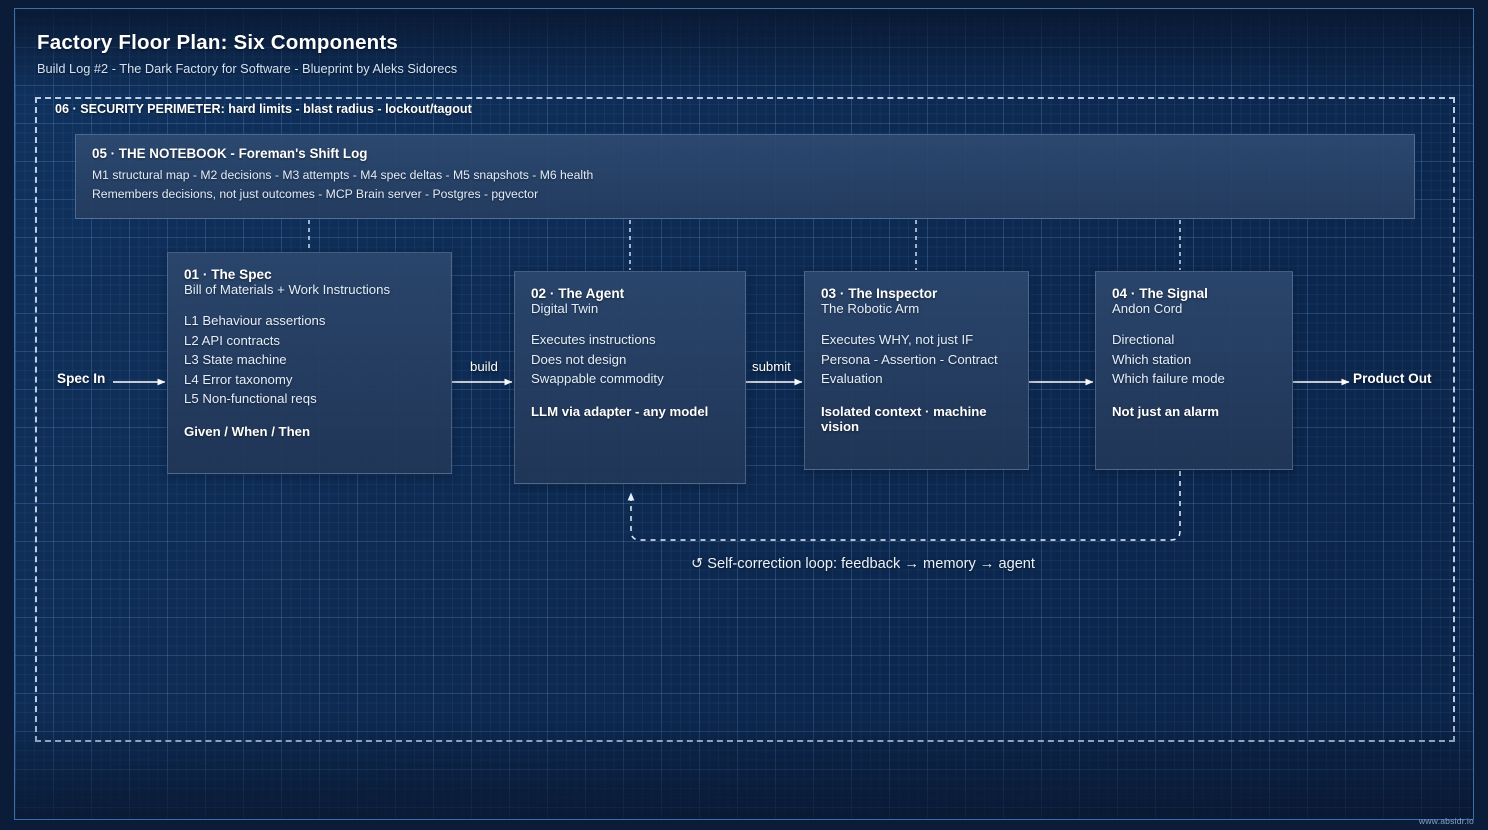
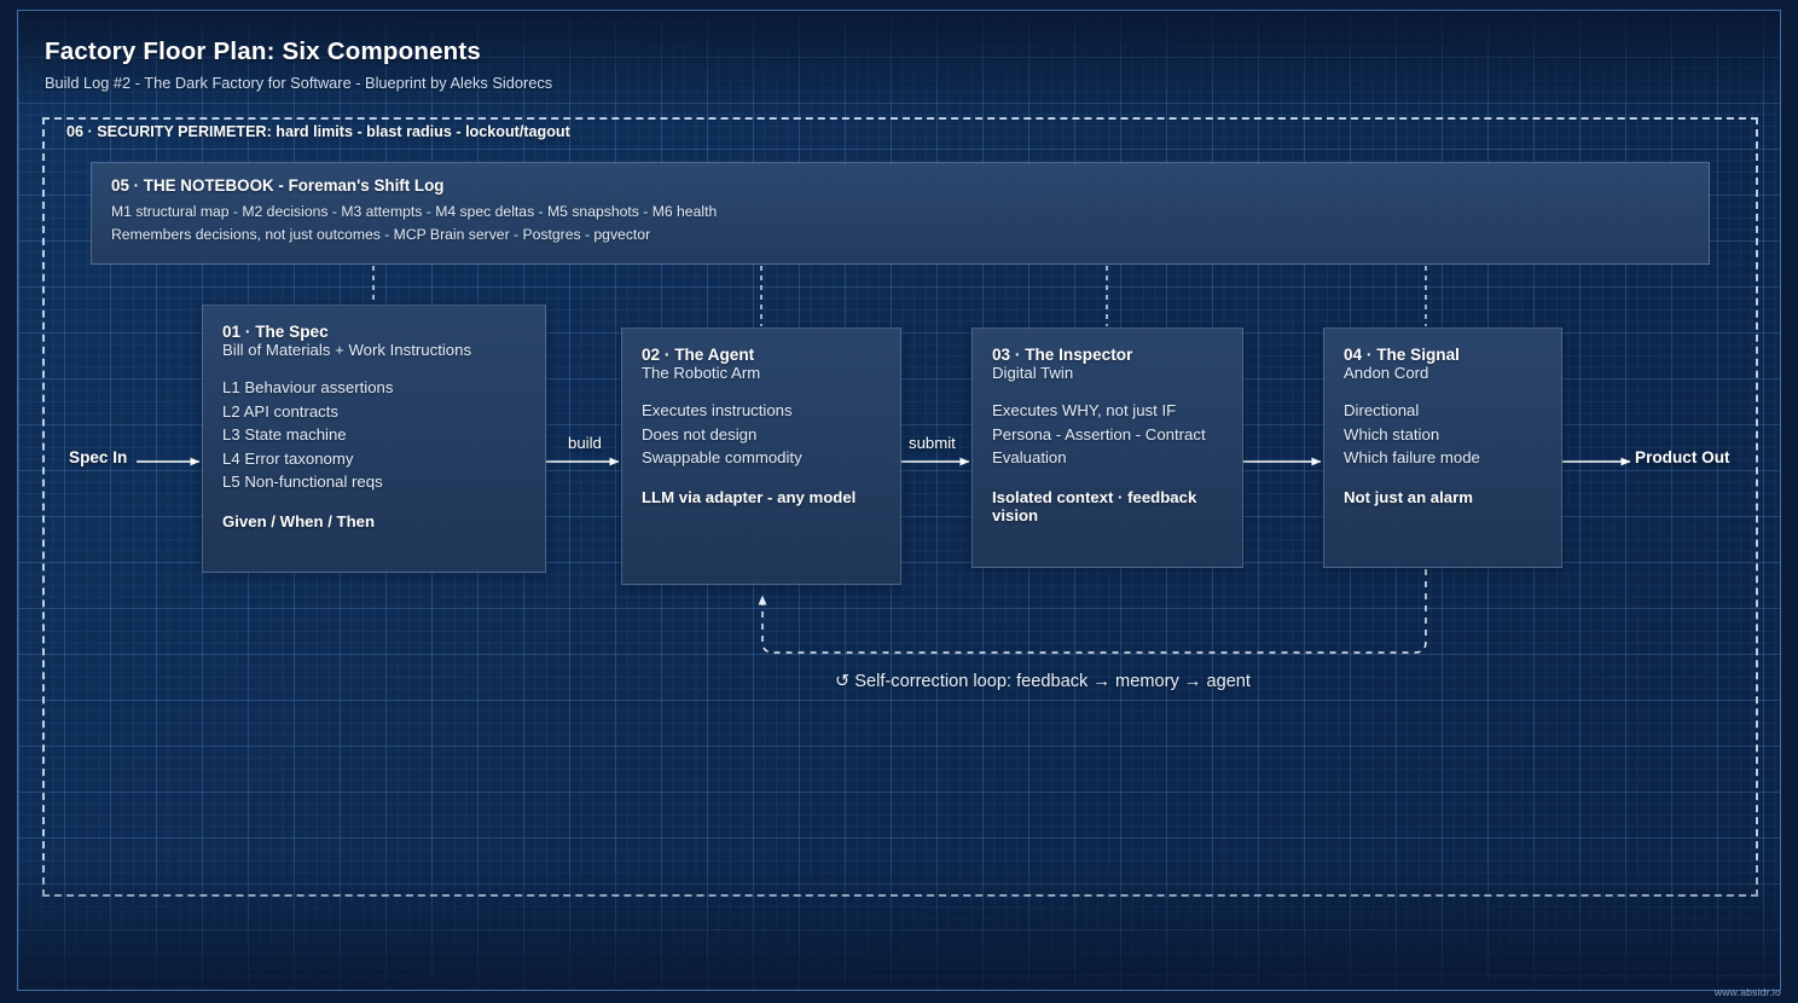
  Factory Floor Plan: Six Components
  Build Log #2 - The Dark Factory for Software - Blueprint by Aleks Sidorecs
  06 · SECURITY PERIMETER: hard limits - blast radius - lockout/tagout
  05 · THE NOTEBOOK - Foreman's Shift Log
  M1 structural map - M2 decisions - M3 attempts - M4 spec deltas - M5 snapshots - M6 health
  Remembers decisions, not just outcomes - MCP Brain server - Postgres - pgvector
  01 · The Spec
  Bill of Materials + Work Instructions
  L1 Behaviour assertions
  L2 API contracts
  L3 State machine
  L4 Error taxonomy
  L5 Non-functional reqs
  Given / When / Then
  02 · The Agent
- Digital Twin
+ The Robotic Arm
  Executes instructions
  Does not design
  Swappable commodity
  LLM via adapter - any model
  03 · The Inspector
- The Robotic Arm
+ Digital Twin
  Executes WHY, not just IF
  Persona - Assertion - Contract
  Evaluation
- Isolated context · machine vision
+ Isolated context · feedback vision
  04 · The Signal
  Andon Cord
  Directional
  Which station
  Which failure mode
  Not just an alarm
  Spec In
  build
  submit
  Product Out
  ↺ Self-correction loop: feedback → memory → agent
  www.absidr.io
